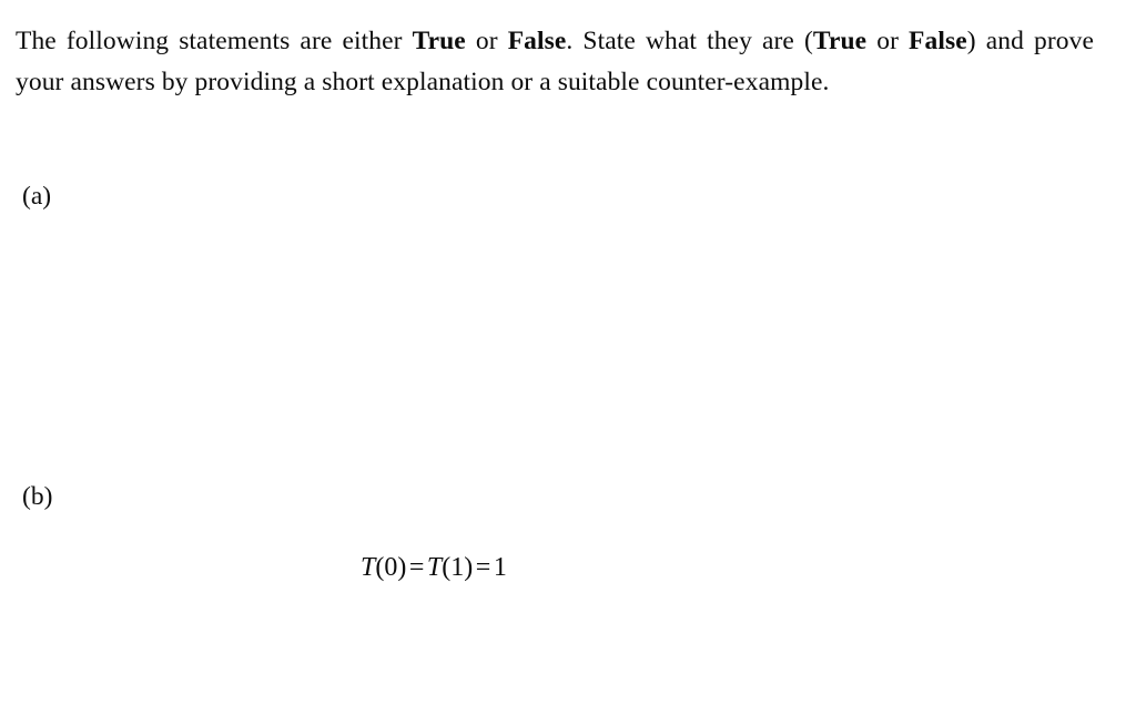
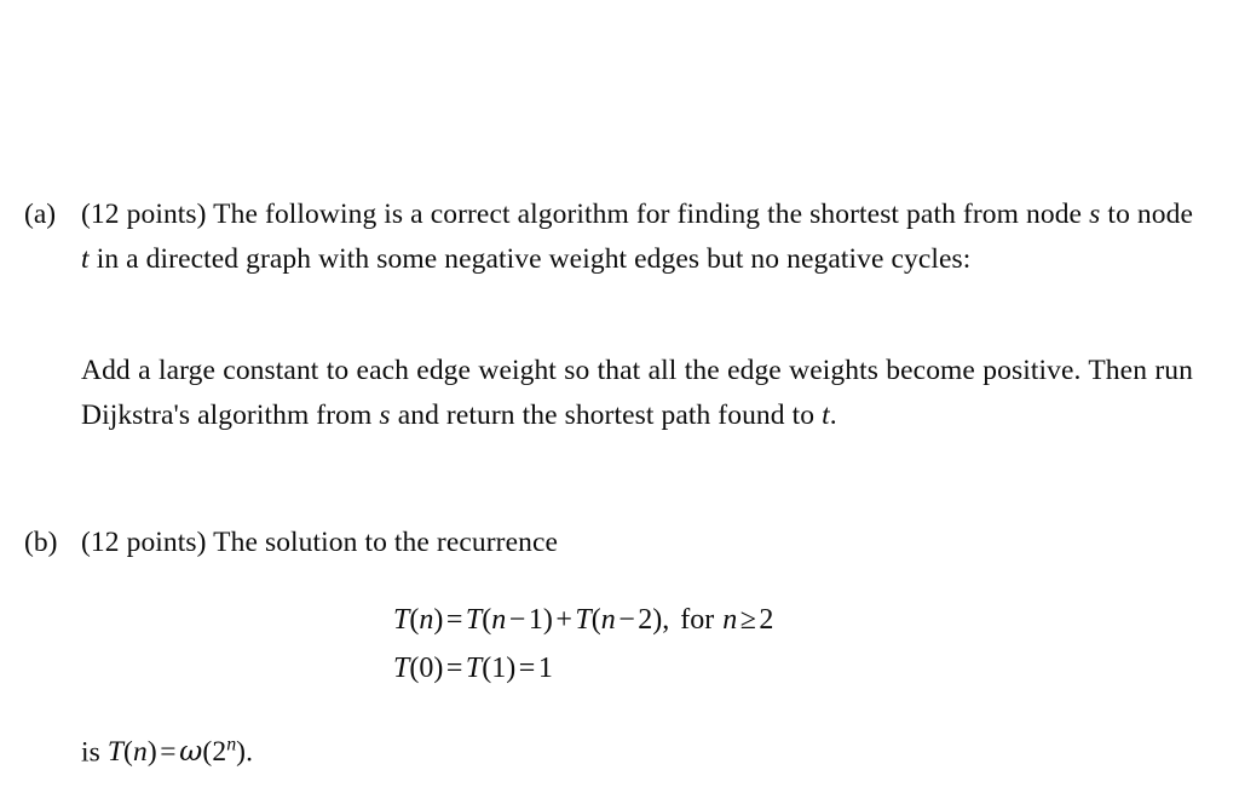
- The following statements are either True or False. State what they are (True or False) and prove your answers by providing a short explanation or a suitable counter-example.
  (a)
+ (12 points) The following is a correct algorithm for finding the shortest path from node s to node t in a directed graph with some negative weight edges but no negative cycles:
+ Add a large constant to each edge weight so that all the edge weights become positive. Then run Dijkstra's algorithm from s and return the shortest path found to t.
  (b)
+ (12 points) The solution to the recurrence
+ T(n)=T(n−1)+T(n−2), for n≥2
  T(0)=T(1)=1
+ is T(n)=ω(2n).
